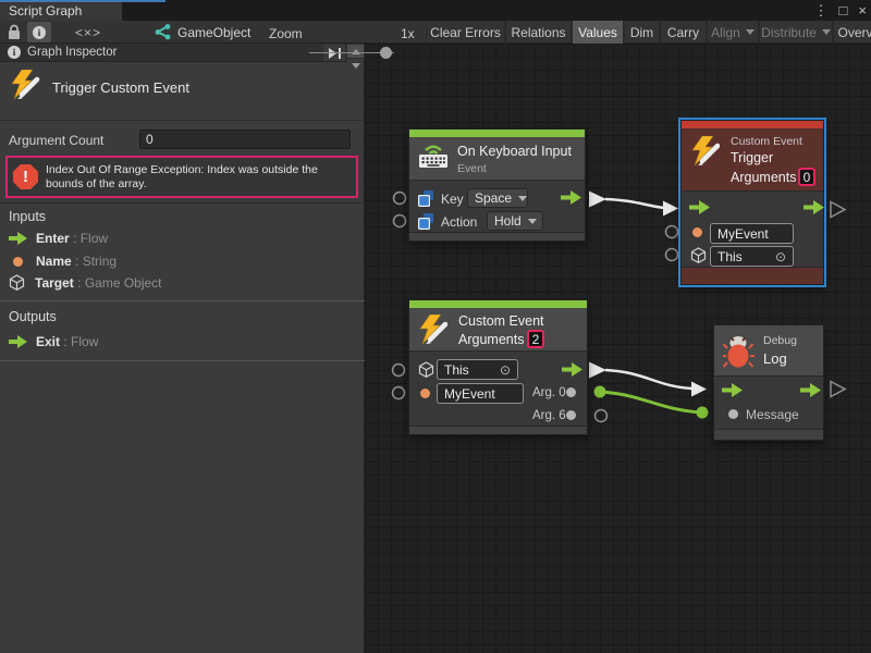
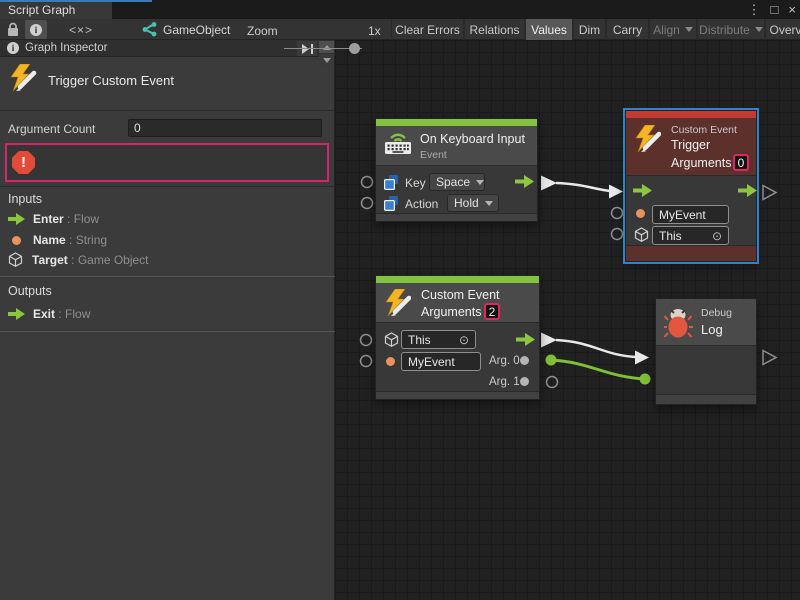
  Script Graph
  ⋮
  □
  ×
  <×>
  GameObject
  Zoom
  1x
  Clear Errors
  Relations
  Values
  Dim
  Carry
  Align
  Distribute
  Overv
  On Keyboard Input
  Event
  Key
  Space
  Action
  Hold
  Custom Event
  Trigger
  Arguments
  0
  MyEvent
  This
  ⊙
  Custom Event
  Arguments
  2
  This
  ⊙
  MyEvent
  Arg. 0
- Arg. 6
+ Arg. 1
  Debug
  Log
- Message
  Graph Inspector
  Trigger Custom Event
  Argument Count
  0
- Index Out Of Range Exception: Index was outside the bounds of the array.
  Inputs
  Enter : Flow
  Name : String
  Target : Game Object
  Outputs
  Exit : Flow
